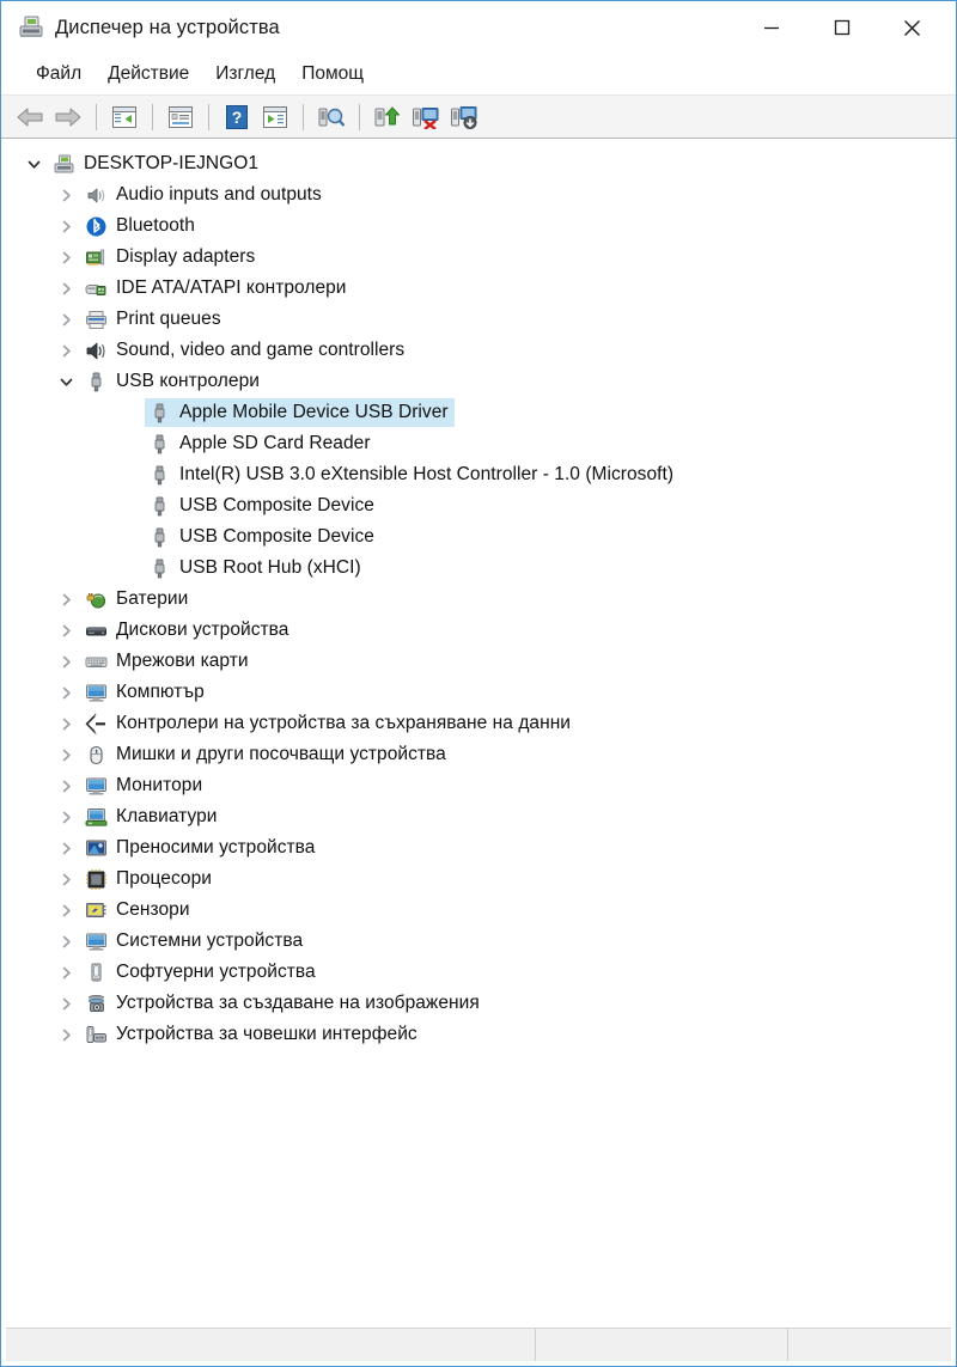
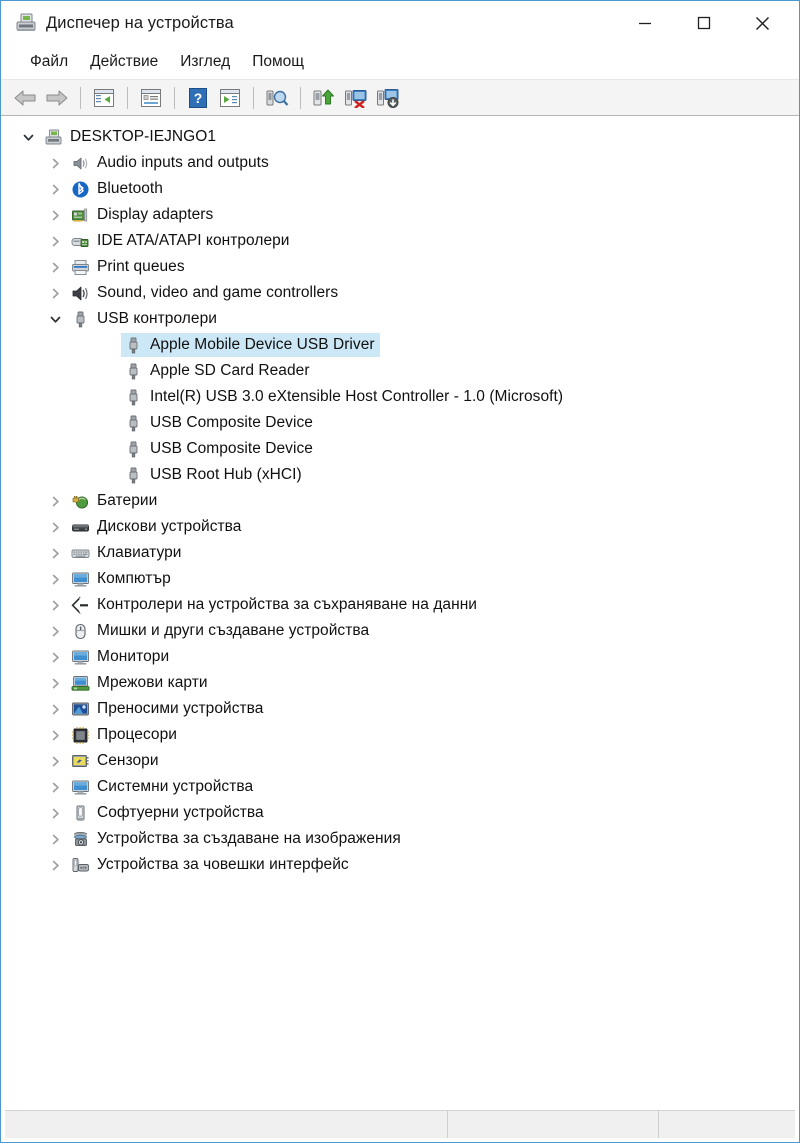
  Диспечер на устройства
  Файл
  Действие
  Изглед
  Помощ
  ?
  DESKTOP-IEJNGO1
  Audio inputs and outputs
  Bluetooth
  Display adapters
  IDE ATA/ATAPI контролери
  Print queues
  Sound, video and game controllers
  USB контролери
  Apple Mobile Device USB Driver
  Apple SD Card Reader
  Intel(R) USB 3.0 eXtensible Host Controller - 1.0 (Microsoft)
  USB Composite Device
  USB Composite Device
  USB Root Hub (xHCI)
  Батерии
  Дискови устройства
- Мрежови карти
+ Клавиатури
  Компютър
  Контролери на устройства за съхраняване на данни
- Мишки и други посочващи устройства
+ Мишки и други създаване устройства
  Монитори
- Клавиатури
+ Мрежови карти
  Преносими устройства
  Процесори
  Сензори
  Системни устройства
  Софтуерни устройства
  Устройства за създаване на изображения
  Устройства за човешки интерфейс
